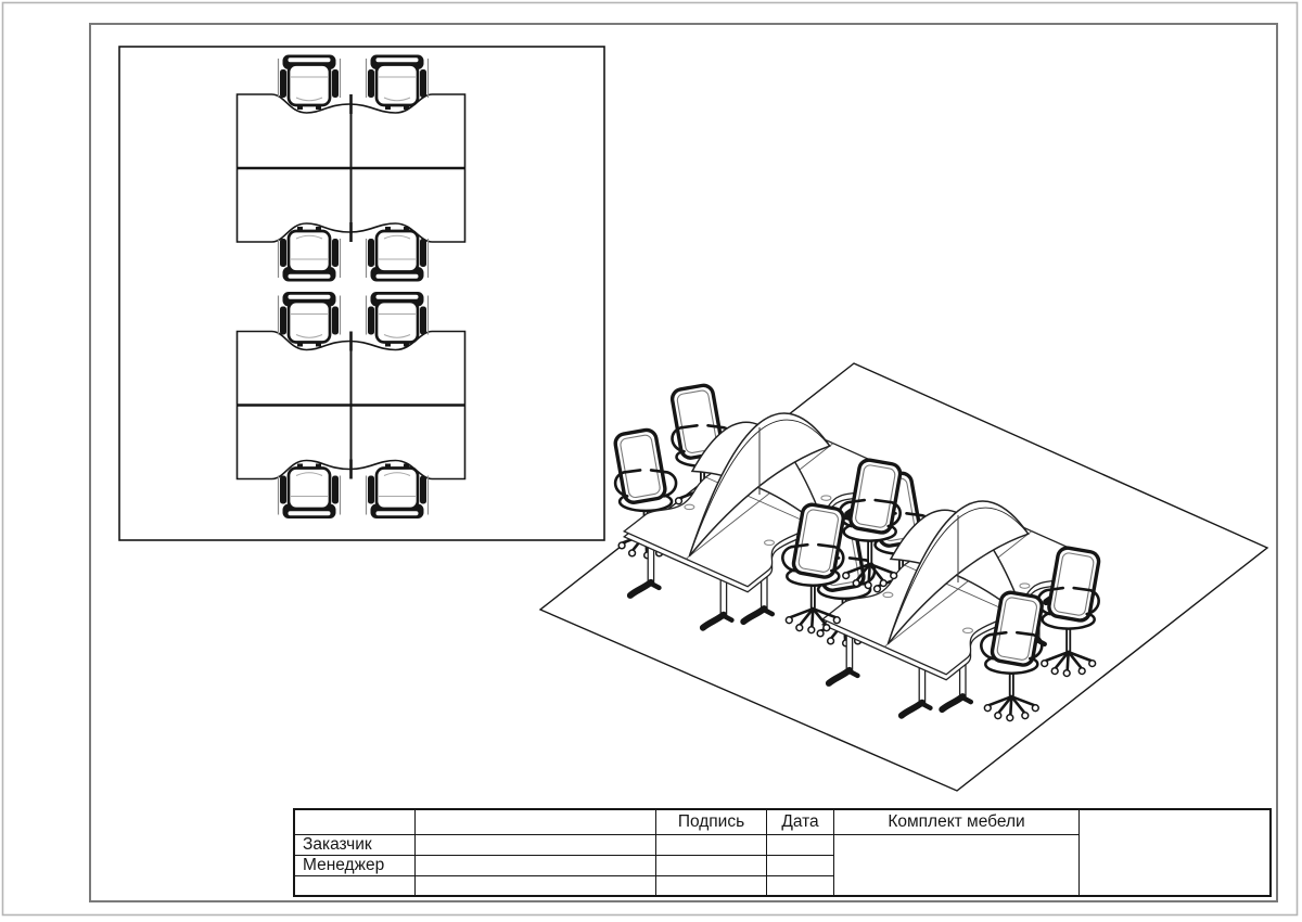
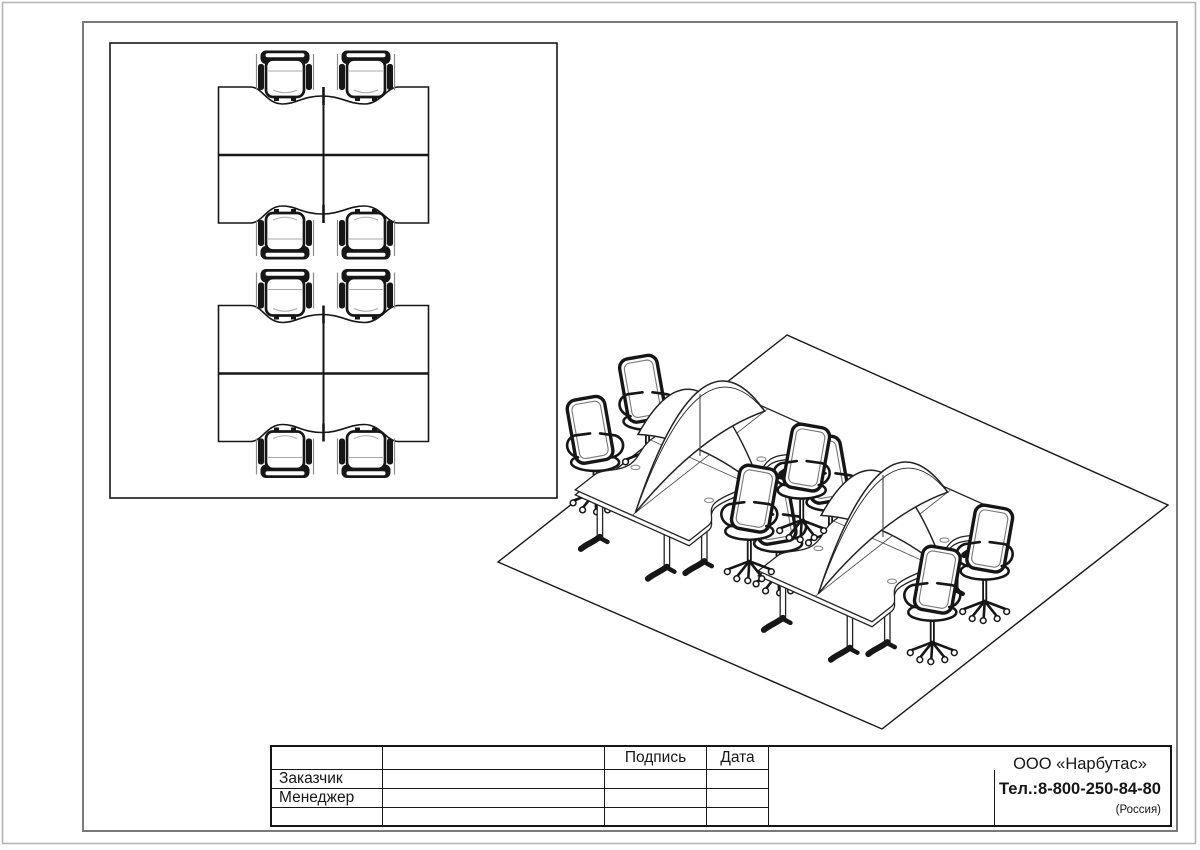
  Подпись
  Дата
- Комплект мебели
  Заказчик
  Менеджер
+ ООО «Нарбутас»
+ Тел.:8-800-250-84-80
+ (Россия)
